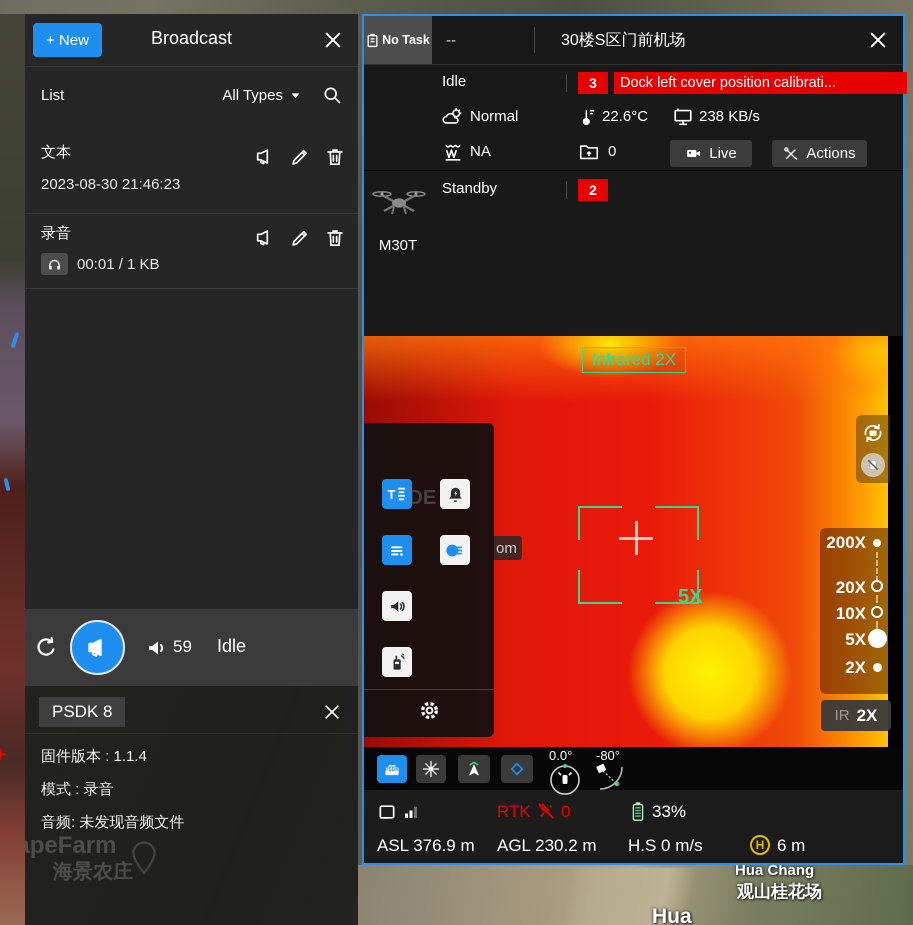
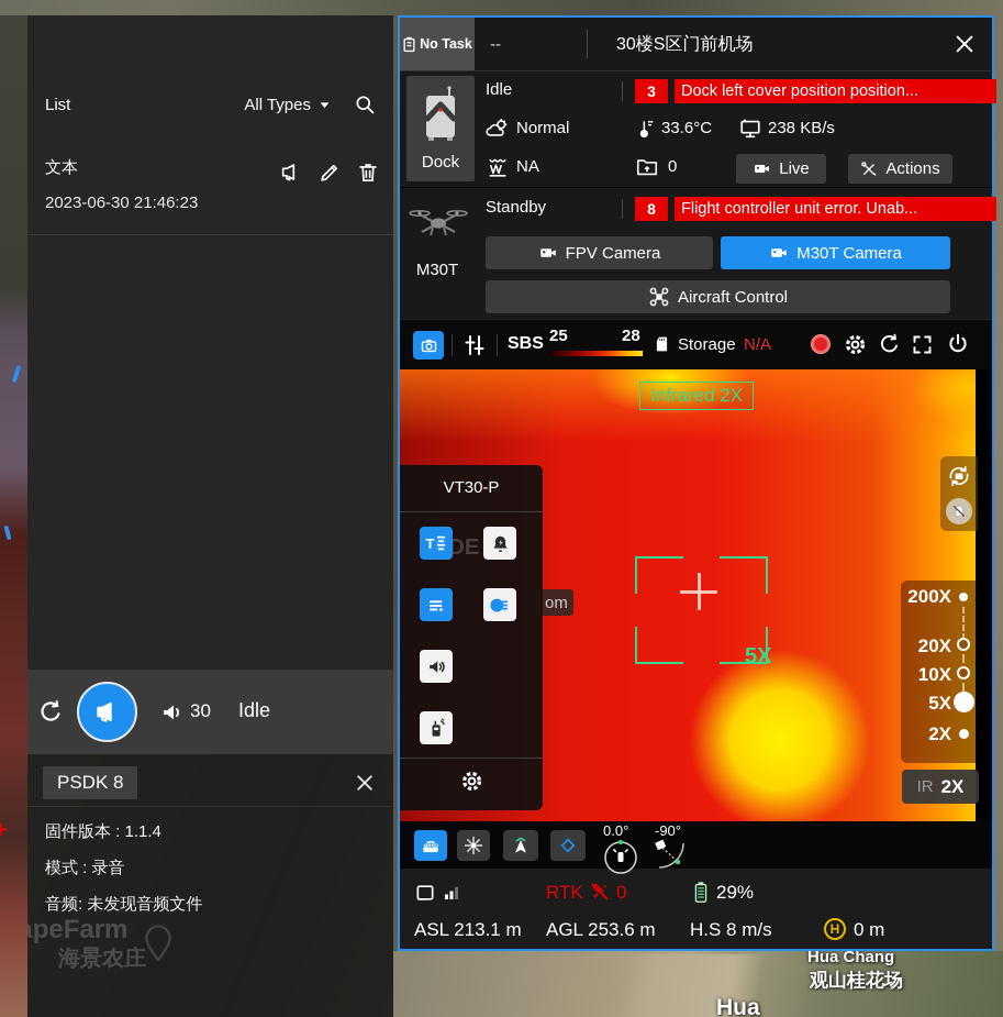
  +
  Hua Chang
  观山桂花场
  Hua
- + New
- Broadcast
  List
  All Types
  文本
- 2023-08-30 21:46:23
+ 2023-06-30 21:46:23
- 录音
- 00:01 / 1 KB
- 59
+ 30
  Idle
  PSDK 8
  固件版本 : 1.1.4
  模式 : 录音
  音频: 未发现音频文件
  peFarm
  海景农庄
  No Task
  --
  30楼S区门前机场
+ Dock
  Idle
  3
- Dock left cover position calibrati...
+ Dock left cover position position...
  Normal
- 22.6°C
+ 33.6°C
  238 KB/s
  NA
  0
  Live
  Actions
  M30T
  Standby
- 2
+ 8
+ Flight controller unit error. Unab...
+ FPV Camera
+ M30T Camera
+ Aircraft Control
+ SBS
+ 25
+ 28
+ Storage
+ N/A
  Infrared 2X
  5X
+ VT30-P
  T
  om
  200X
  20X
  10X
  5X
  2X
  IR
  2X
  0.0°
- -80°
+ -90°
  RTK
  0
- 33%
+ 29%
- ASL 376.9 m
+ ASL 213.1 m
- AGL 230.2 m
+ AGL 253.6 m
- H.S 0 m/s
+ H.S 8 m/s
  H
- 6 m
+ 0 m
